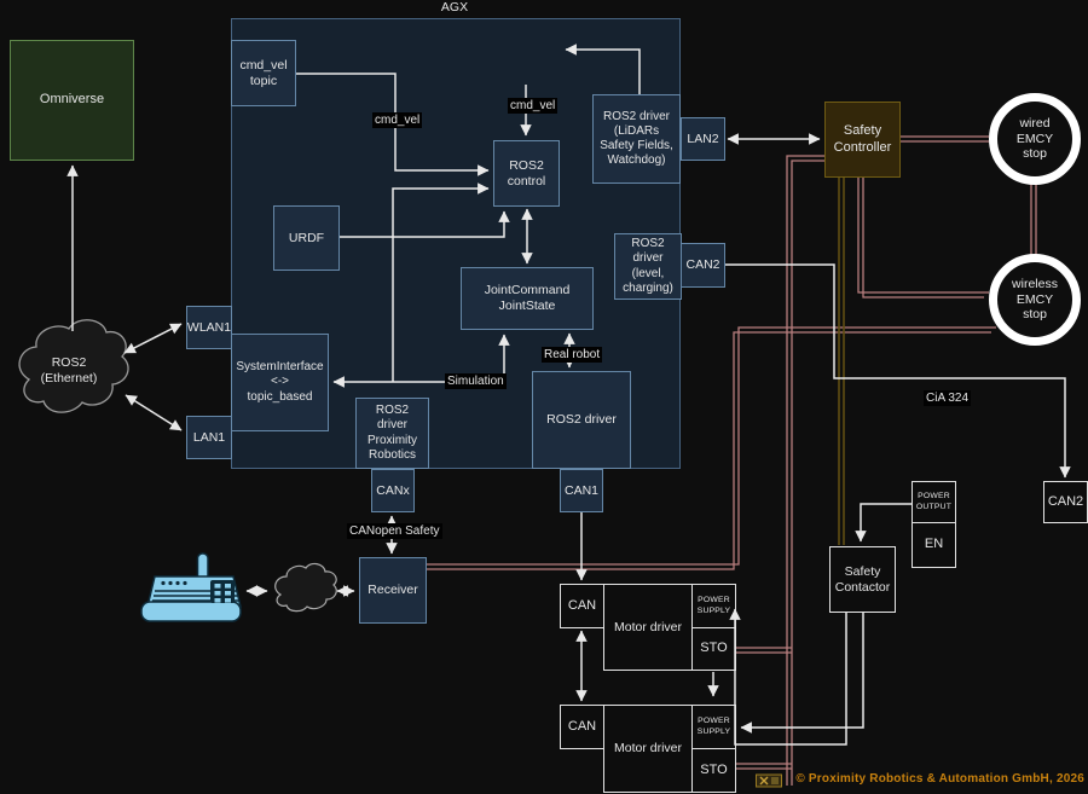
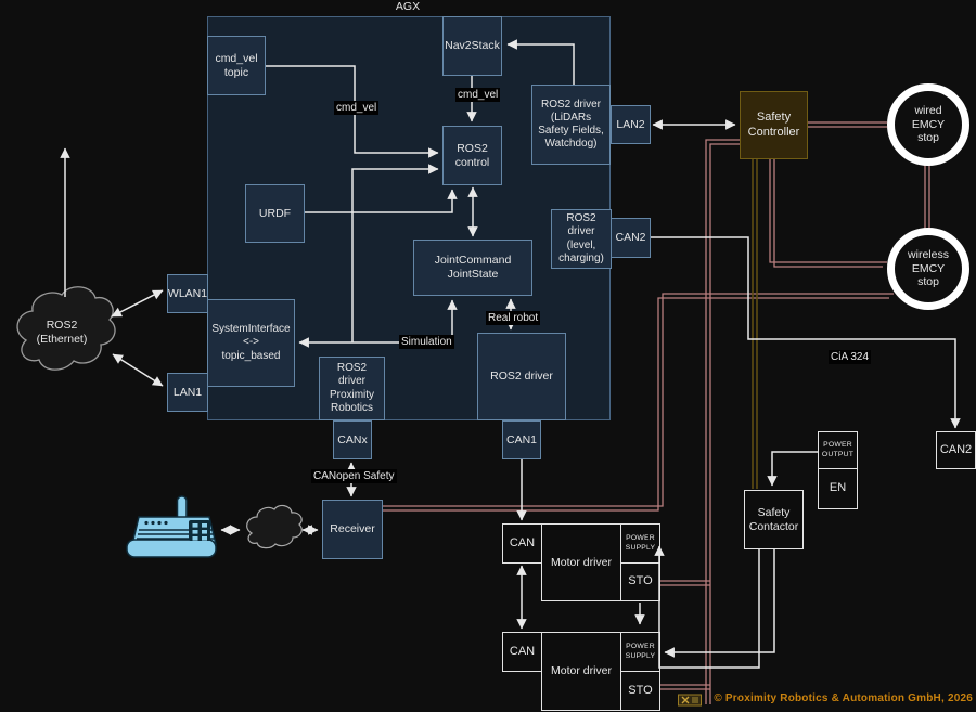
  AGX
- Omniverse
  ROS2
  (Ethernet)
  WLAN1
  LAN1
  LAN2
  CAN2
  CANx
  CAN1
  cmd_vel
  topic
+ Nav2Stack
  ROS2
  control
  URDF
  ROS2 driver
  (LiDARs
  Safety Fields,
  Watchdog)
  ROS2
  driver
  (level,
  charging)
  JointCommand
  JointState
  SystemInterface
  <->
  topic_based
  ROS2
  driver
  Proximity
  Robotics
  ROS2 driver
  Receiver
  Safety
  Controller
  wired
  EMCY
  stop
  wireless
  EMCY
  stop
  Safety
  Contactor
  EN
  CAN2
  CAN
  Motor driver
  STO
  CAN
  Motor driver
  STO
  cmd_vel
  cmd_vel
  Simulation
  Real robot
  CANopen Safety
  CiA 324
  © Proximity Robotics & Automation GmbH, 2026
